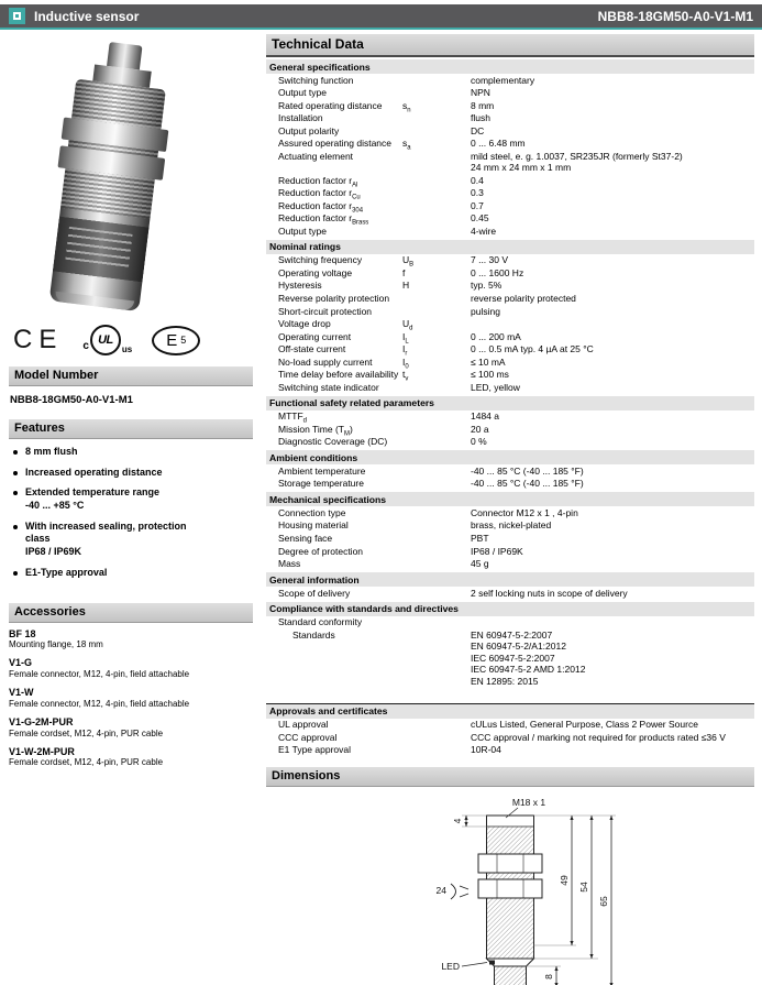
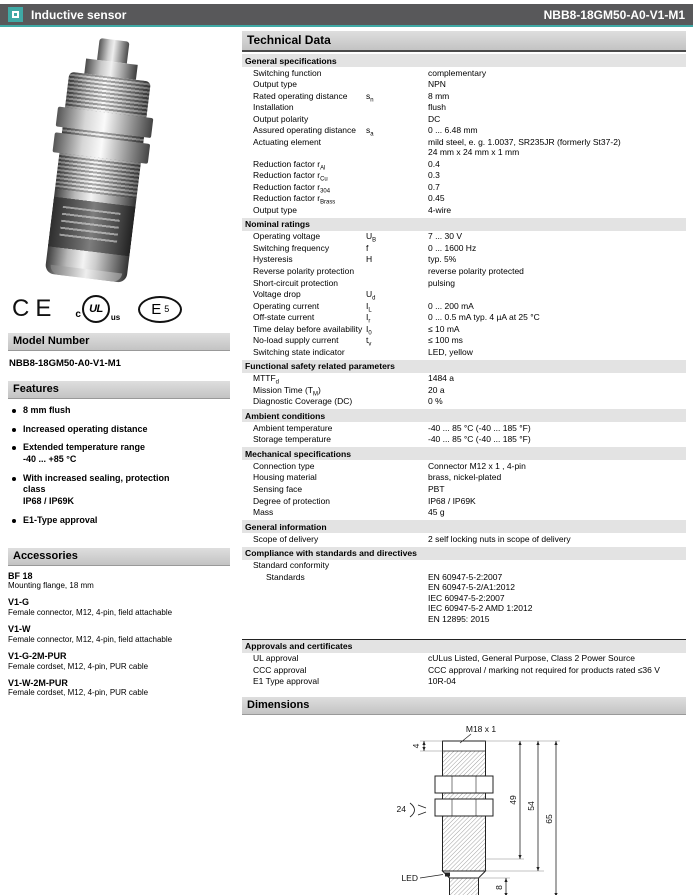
  Inductive sensor
  NBB8-18GM50-A0-V1-M1
  CE
  c
  UL
  us
  E
  5
  Model Number
  NBB8-18GM50-A0-V1-M1
  Features
  8 mm flush
  Increased operating distance
  Extended temperature range
  -40 ... +85 °C
  With increased sealing, protection
  class
  IP68 / IP69K
  E1-Type approval
  Accessories
  BF 18
  Mounting flange, 18 mm
  V1-G
  Female connector, M12, 4-pin, field attachable
  V1-W
  Female connector, M12, 4-pin, field attachable
  V1-G-2M-PUR
  Female cordset, M12, 4-pin, PUR cable
  V1-W-2M-PUR
  Female cordset, M12, 4-pin, PUR cable
  Technical Data
  General specifications
  Switching function
  complementary
  Output type
  NPN
  Rated operating distance
  8 mm
  Installation
  flush
  Output polarity
  DC
  Assured operating distance
  0 ... 6.48 mm
  Actuating element
  mild steel, e. g. 1.0037, SR235JR (formerly St37-2)
  24 mm x 24 mm x 1 mm
  Reduction factor r
  0.4
  Reduction factor r
  0.3
  Reduction factor r
  0.7
  Reduction factor r
  0.45
  Output type
  4-wire
  Nominal ratings
- Switching frequency
+ Operating voltage
  7 ... 30 V
- Operating voltage
+ Switching frequency
  f
  0 ... 1600 Hz
  Hysteresis
  H
  typ. 5%
  Reverse polarity protection
  reverse polarity protected
  Short-circuit protection
  pulsing
  Voltage drop
  Operating current
  0 ... 200 mA
  Off-state current
  0 ... 0.5 mA typ. 4 µA at 25 °C
- No-load supply current
+ Time delay before availability
  ≤ 10 mA
- Time delay before availability
+ No-load supply current
  ≤ 100 ms
  Switching state indicator
  LED, yellow
  Functional safety related parameters
  MTTF
  1484 a
  Mission Time (T )
  20 a
  Diagnostic Coverage (DC)
  0 %
  Ambient conditions
  Ambient temperature
  -40 ... 85 °C (-40 ... 185 °F)
  Storage temperature
  -40 ... 85 °C (-40 ... 185 °F)
  Mechanical specifications
  Connection type
  Connector M12 x 1 , 4-pin
  Housing material
  brass, nickel-plated
  Sensing face
  PBT
  Degree of protection
  IP68 / IP69K
  Mass
  45 g
  General information
  Scope of delivery
  2 self locking nuts in scope of delivery
  Compliance with standards and directives
  Standard conformity
  Standards
  EN 60947-5-2:2007
  EN 60947-5-2/A1:2012
  IEC 60947-5-2:2007
  IEC 60947-5-2 AMD 1:2012
  EN 12895: 2015
  Approvals and certificates
  UL approval
  cULus Listed, General Purpose, Class 2 Power Source
  CCC approval
  CCC approval / marking not required for products rated ≤36 V
  E1 Type approval
  10R-04
  Dimensions
  M18 x 1
  24
  LED
